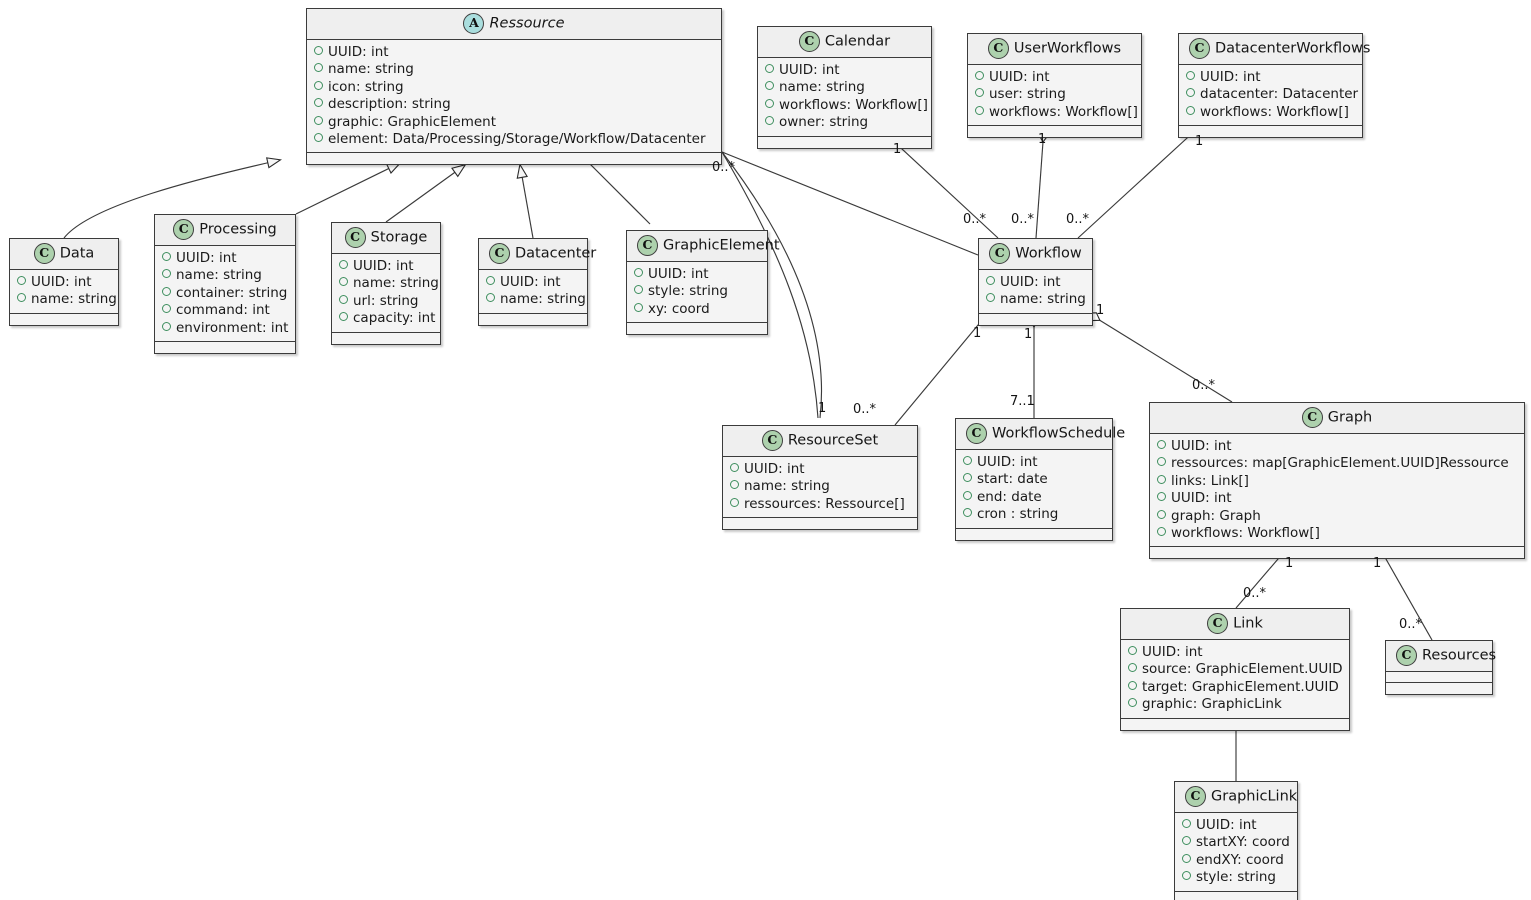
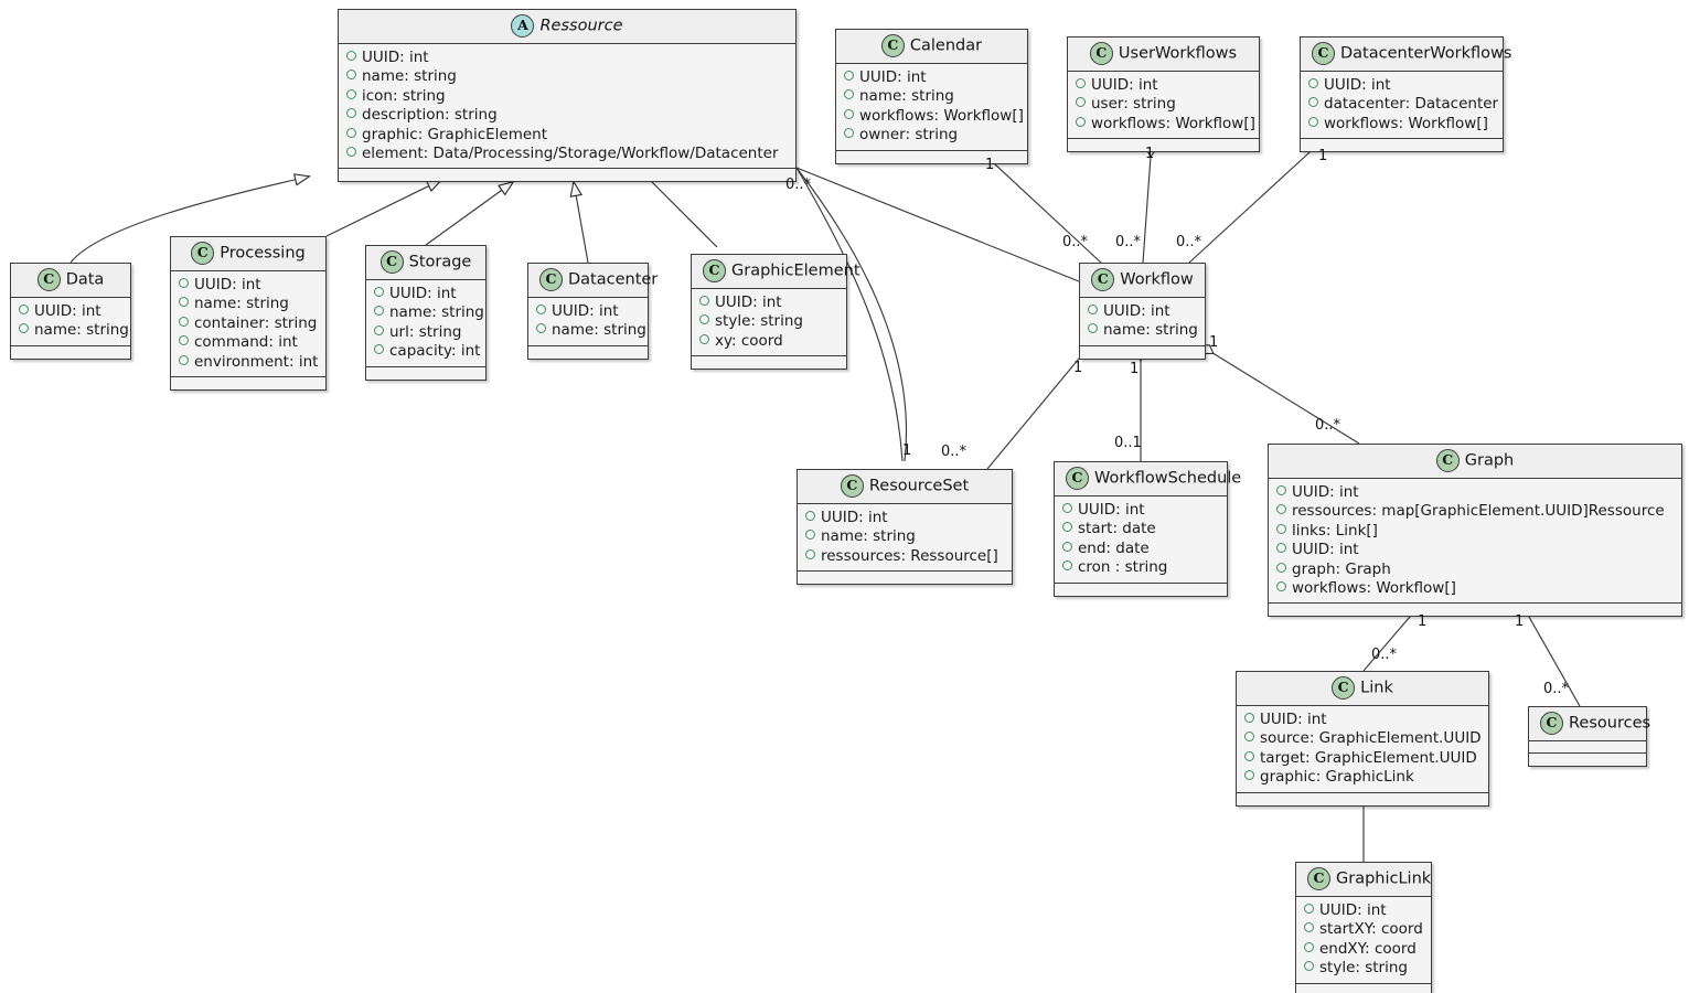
  A Ressource
  UUID: int
  name: string
  icon: string
  description: string
  graphic: GraphicElement
  element: Data/Processing/Storage/Workflow/Datacenter
  C Calendar
  UUID: int
  name: string
  workflows: Workflow[]
  owner: string
  C UserWorkflows
  UUID: int
  user: string
  workflows: Workflow[]
  C DatacenterWorkflows
  UUID: int
  datacenter: Datacenter
  workflows: Workflow[]
  C Data
  UUID: int
  name: string
  C Processing
  UUID: int
  name: string
  container: string
  command: int
  environment: int
  C Storage
  UUID: int
  name: string
  url: string
  capacity: int
  C Datacenter
  UUID: int
  name: string
  C GraphicElement
  UUID: int
  style: string
  xy: coord
  C Workflow
  UUID: int
  name: string
  C ResourceSet
  UUID: int
  name: string
  ressources: Ressource[]
  C WorkflowSchedule
  UUID: int
  start: date
  end: date
  cron : string
  C Graph
  UUID: int
  ressources: map[GraphicElement.UUID]Ressource
  links: Link[]
  UUID: int
  graph: Graph
  workflows: Workflow[]
  C Link
  UUID: int
  source: GraphicElement.UUID
  target: GraphicElement.UUID
  graphic: GraphicLink
  C Resources
  C GraphicLink
  UUID: int
  startXY: coord
  endXY: coord
  style: string
  0..*
  1
  1
  1
  0..*
  0..*
  0..*
  1
  1
  1
- 7..1
+ 0..1
  1
  0..*
  0..*
  1
  0..*
  1
  0..*
